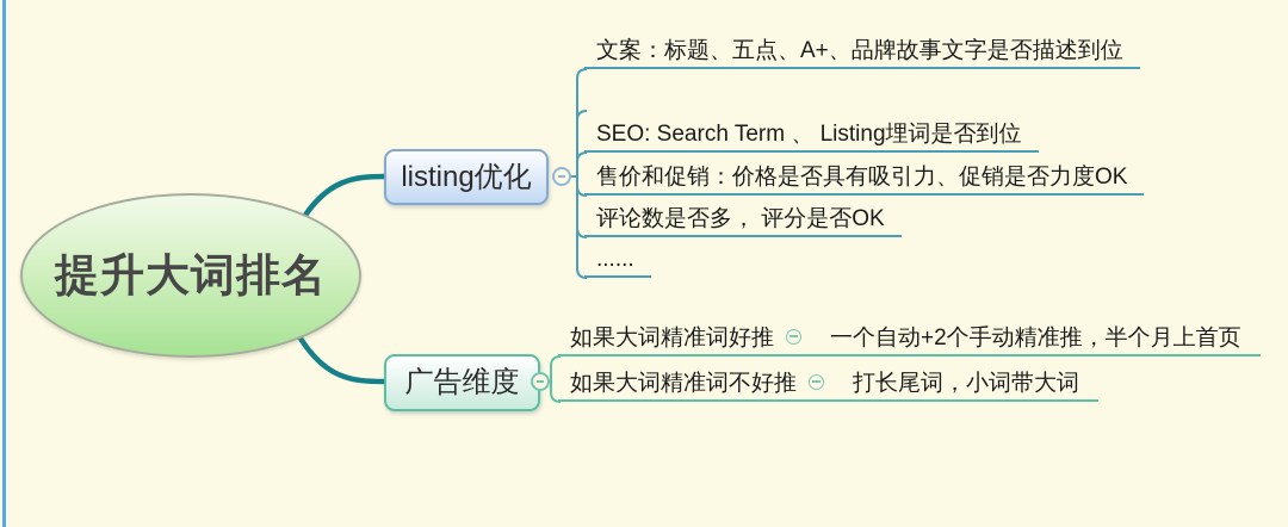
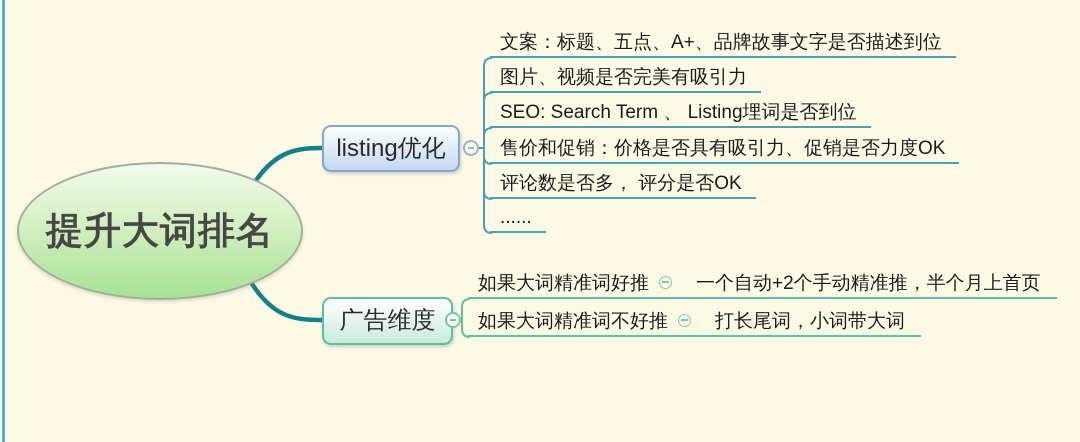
  提升大词排名
  listing优化
  广告维度
  文案：标题、五点、A+、品牌故事文字是否描述到位
+ 图片、视频是否完美有吸引力
  SEO: Search Term 、 Listing埋词是否到位
  售价和促销：价格是否具有吸引力、促销是否力度OK
  评论数是否多， 评分是否OK
  ......
  如果大词精准词好推
  一个自动+2个手动精准推，半个月上首页
  如果大词精准词不好推
  打长尾词，小词带大词
